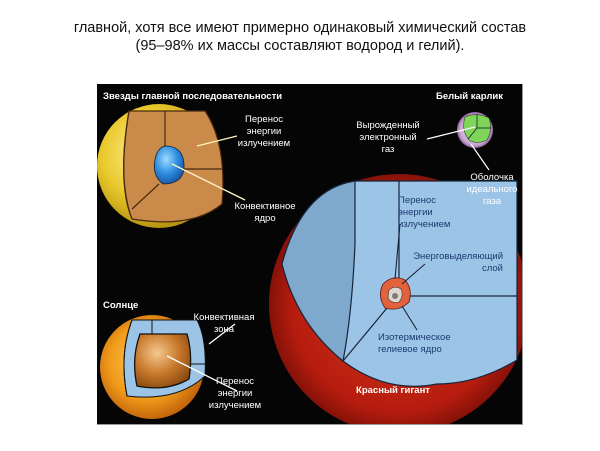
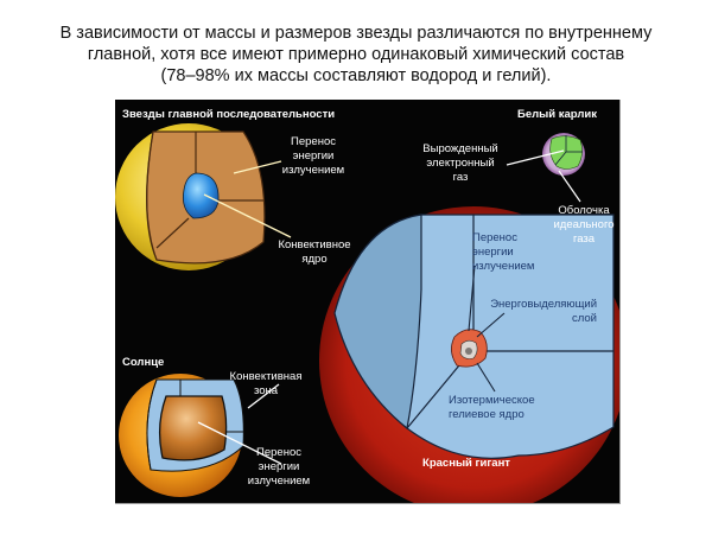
+ В зависимости от массы и размеров звезды различаются по внутреннему
  главной, хотя все имеют примерно одинаковый химический состав
- (95–98% их массы составляют водород и гелий).
+ (78–98% их массы составляют водород и гелий).
  Звезды главной последовательности
  Перенос
  энергии
  излучением
  Конвективное
  ядро
  Перенос
  энергии
  излучением
  Энерговыделяющий
  слой
  Изотермическое
  гелиевое ядро
  Красный гигант
  Белый карлик
  Вырожденный
  электронный
  газ
  Оболочка
  идеального
  газа
  Солнце
  Конвективная
  зона
  Перенос
  энергии
  излучением
